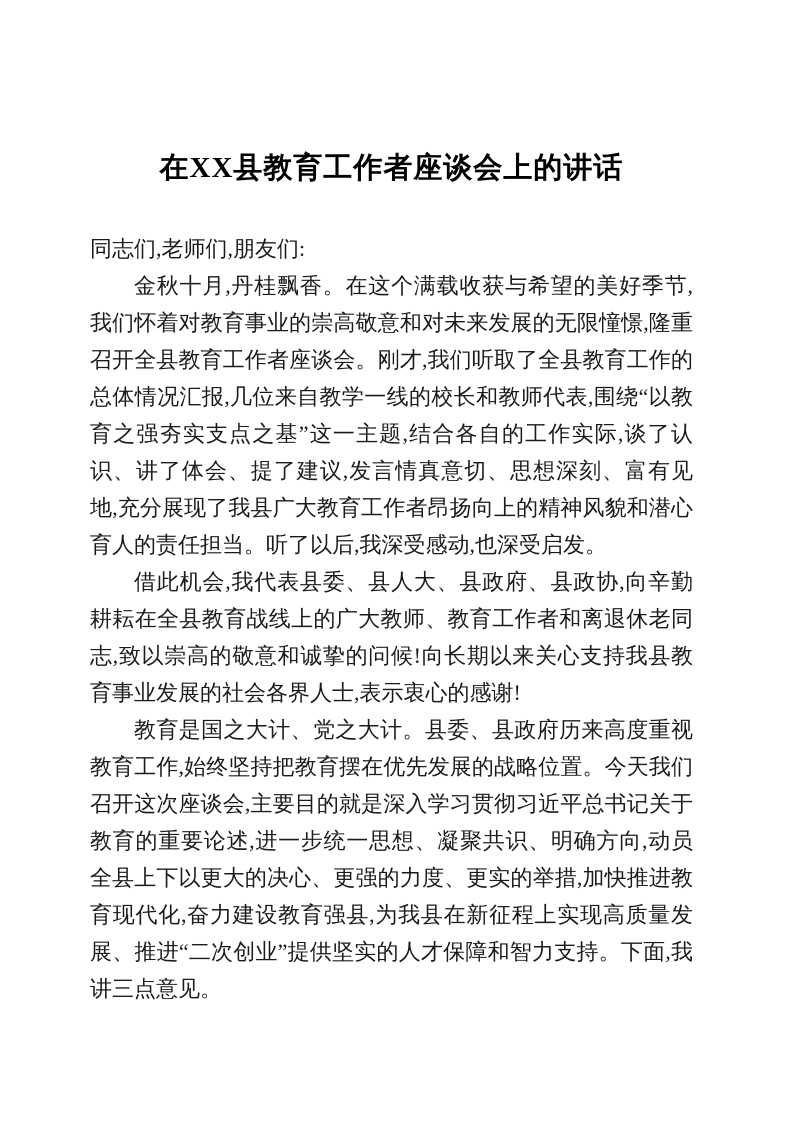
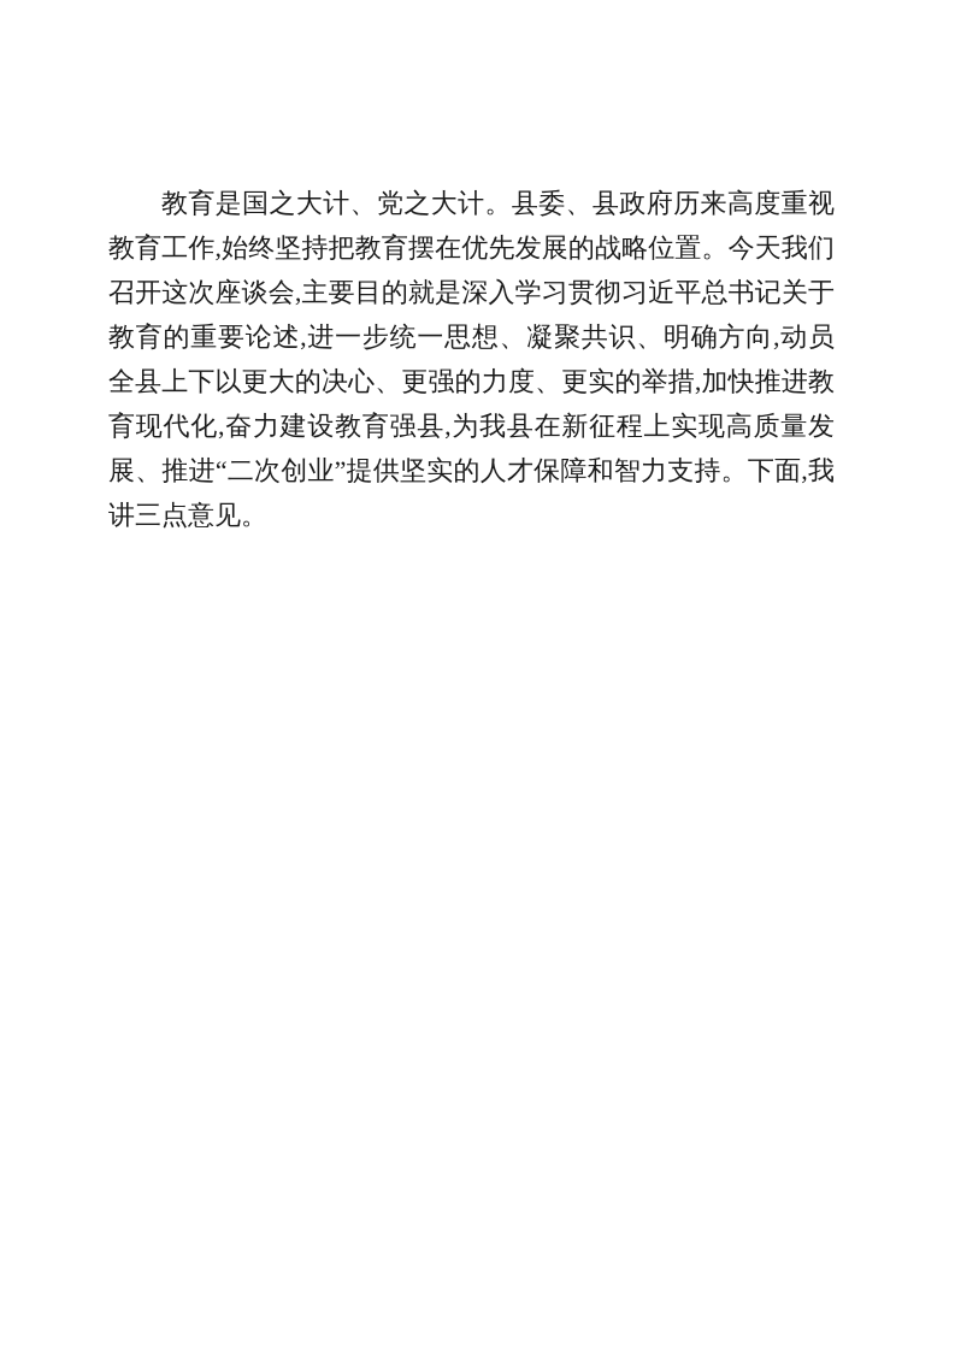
- 在XX县教育工作者座谈会上的讲话
- 同志们,老师们,朋友们:
- 金秋十月,丹桂飘香。在这个满载收获与希望的美好季节,我们怀着对教育事业的崇高敬意和对未来发展的无限憧憬,隆重召开全县教育工作者座谈会。刚才,我们听取了全县教育工作的总体情况汇报,几位来自教学一线的校长和教师代表,围绕“以教育之强夯实支点之基”这一主题,结合各自的工作实际,谈了认识、讲了体会、提了建议,发言情真意切、思想深刻、富有见地,充分展现了我县广大教育工作者昂扬向上的精神风貌和潜心育人的责任担当。听了以后,我深受感动,也深受启发。
- 借此机会,我代表县委、县人大、县政府、县政协,向辛勤耕耘在全县教育战线上的广大教师、教育工作者和离退休老同志,致以崇高的敬意和诚挚的问候!向长期以来关心支持我县教育事业发展的社会各界人士,表示衷心的感谢!
  教育是国之大计、党之大计。县委、县政府历来高度重视教育工作,始终坚持把教育摆在优先发展的战略位置。今天我们召开这次座谈会,主要目的就是深入学习贯彻习近平总书记关于教育的重要论述,进一步统一思想、凝聚共识、明确方向,动员全县上下以更大的决心、更强的力度、更实的举措,加快推进教育现代化,奋力建设教育强县,为我县在新征程上实现高质量发展、推进“二次创业”提供坚实的人才保障和智力支持。下面,我讲三点意见。
